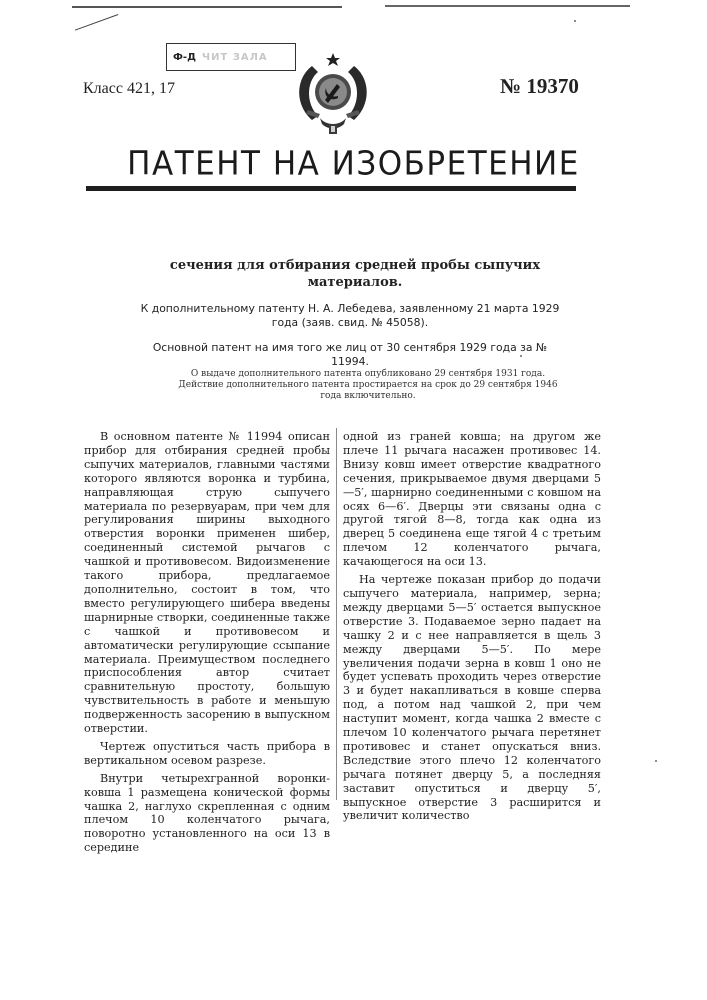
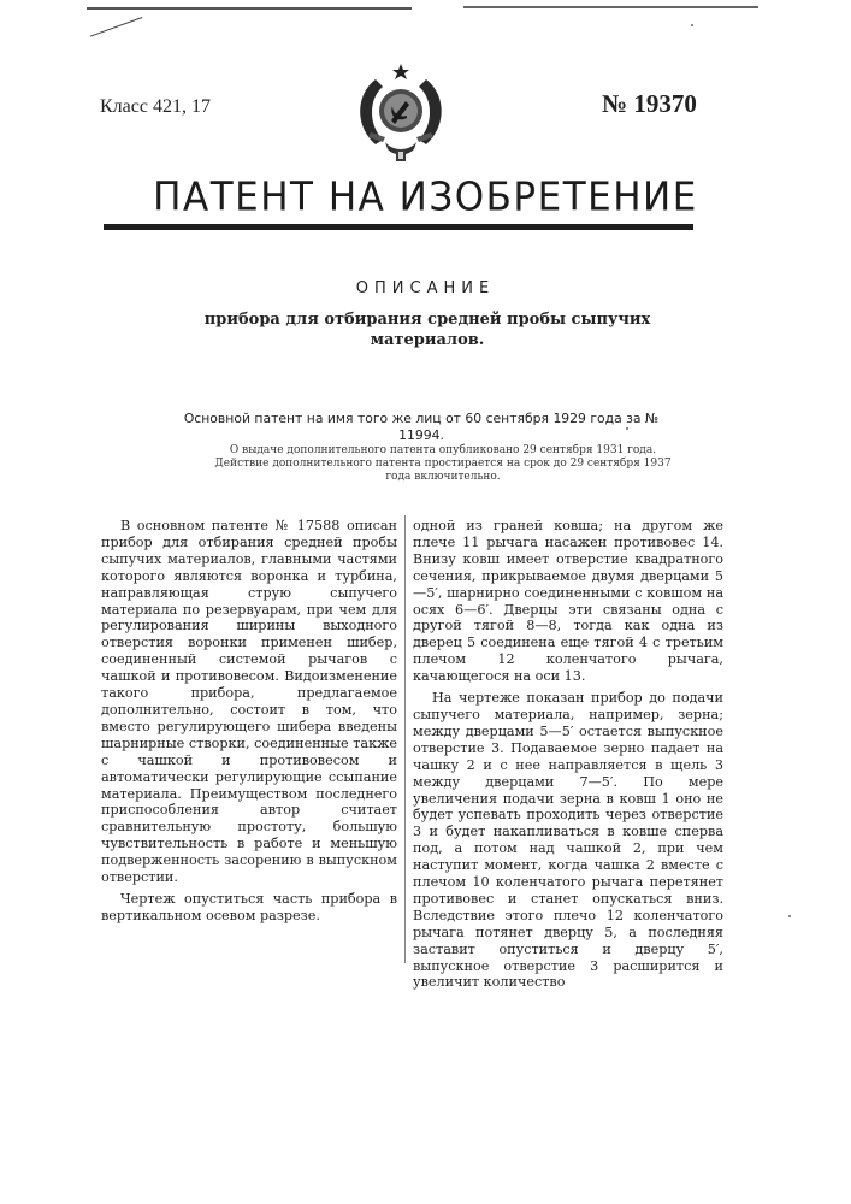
- Ф-Д
- ЧИТ ЗАЛА
  Класс 421, 17
  № 19370
  ПАТЕНТ НА ИЗОБРЕТЕНИЕ
+ ОПИСАНИЕ
- сечения для отбирания средней пробы сыпучих материалов.
+ прибора для отбирания средней пробы сыпучих материалов.
- К дополнительному патенту Н. А. Лебедева, заявленному 21 марта 1929 года (заяв. свид. № 45058).
- Основной патент на имя того же лиц от 30 сентября 1929 года за № 11994.
+ Основной патент на имя того же лиц от 60 сентября 1929 года за № 11994.
- О выдаче дополнительного патента опубликовано 29 сентября 1931 года. Действие дополнительного патента простирается на срок до 29 сентября 1946 года включительно.
+ О выдаче дополнительного патента опубликовано 29 сентября 1931 года. Действие дополнительного патента простирается на срок до 29 сентября 1937 года включительно.
- В основном патенте № 11994 описан прибор для отбирания средней пробы сыпучих материалов, главными частями которого являются воронка и турбина, направляющая струю сыпучего материала по резервуарам, при чем для регулирования ширины выходного отверстия воронки применен шибер, соединенный системой рычагов с чашкой и противовесом. Видоизменение такого прибора, предлагаемое дополнительно, состоит в том, что вместо регулирующего шибера введены шарнирные створки, соединенные также с чашкой и противовесом и автоматически регулирующие ссыпание материала. Преимуществом последнего приспособления автор считает сравнительную простоту, большую чувствительность в работе и меньшую подверженность засорению в выпускном отверстии.
+ В основном патенте № 17588 описан прибор для отбирания средней пробы сыпучих материалов, главными частями которого являются воронка и турбина, направляющая струю сыпучего материала по резервуарам, при чем для регулирования ширины выходного отверстия воронки применен шибер, соединенный системой рычагов с чашкой и противовесом. Видоизменение такого прибора, предлагаемое дополнительно, состоит в том, что вместо регулирующего шибера введены шарнирные створки, соединенные также с чашкой и противовесом и автоматически регулирующие ссыпание материала. Преимуществом последнего приспособления автор считает сравнительную простоту, большую чувствительность в работе и меньшую подверженность засорению в выпускном отверстии.
  Чертеж опуститься часть прибора в вертикальном осевом разрезе.
- Внутри четырехгранной воронки-ковша 1 размещена конической формы чашка 2, наглухо скрепленная с одним плечом 10 коленчатого рычага, поворотно установленного на оси 13 в середине
  одной из граней ковша; на другом же плече 11 рычага насажен противовес 14. Внизу ковш имеет отверстие квадратного сечения, прикрываемое двумя дверцами 5—5′, шарнирно соединенными с ковшом на осях 6—6′. Дверцы эти связаны одна с другой тягой 8—8, тогда как одна из дверец 5 соединена еще тягой 4 с третьим плечом 12 коленчатого рычага, качающегося на оси 13.
- На чертеже показан прибор до подачи сыпучего материала, например, зерна; между дверцами 5—5′ остается выпускное отверстие 3. Подаваемое зерно падает на чашку 2 и с нее направляется в щель 3 между дверцами 5—5′. По мере увеличения подачи зерна в ковш 1 оно не будет успевать проходить через отверстие 3 и будет накапливаться в ковше сперва под, а потом над чашкой 2, при чем наступит момент, когда чашка 2 вместе с плечом 10 коленчатого рычага перетянет противовес и станет опускаться вниз. Вследствие этого плечо 12 коленчатого рычага потянет дверцу 5, а последняя заставит опуститься и дверцу 5′, выпускное отверстие 3 расширится и увеличит количество
+ На чертеже показан прибор до подачи сыпучего материала, например, зерна; между дверцами 5—5′ остается выпускное отверстие 3. Подаваемое зерно падает на чашку 2 и с нее направляется в щель 3 между дверцами 7—5′. По мере увеличения подачи зерна в ковш 1 оно не будет успевать проходить через отверстие 3 и будет накапливаться в ковше сперва под, а потом над чашкой 2, при чем наступит момент, когда чашка 2 вместе с плечом 10 коленчатого рычага перетянет противовес и станет опускаться вниз. Вследствие этого плечо 12 коленчатого рычага потянет дверцу 5, а последняя заставит опуститься и дверцу 5′, выпускное отверстие 3 расширится и увеличит количество
